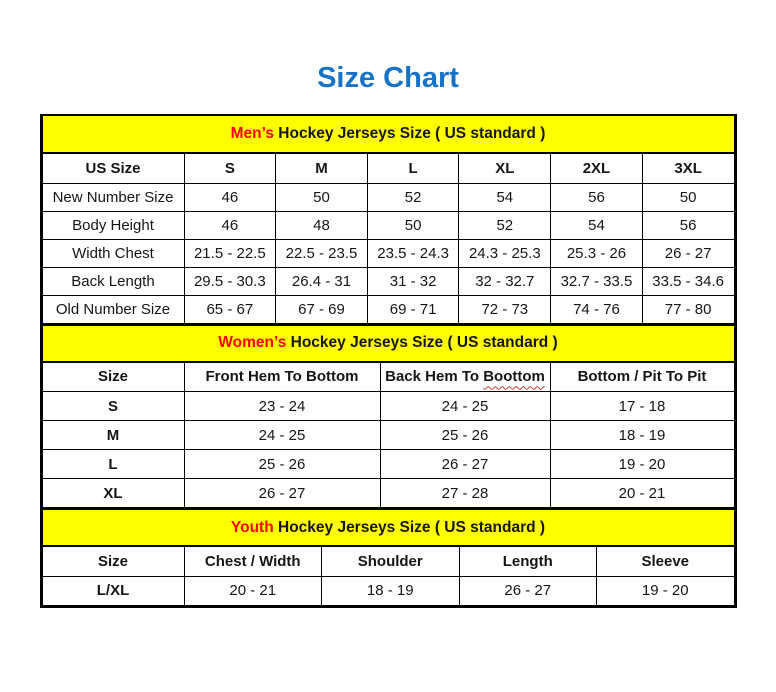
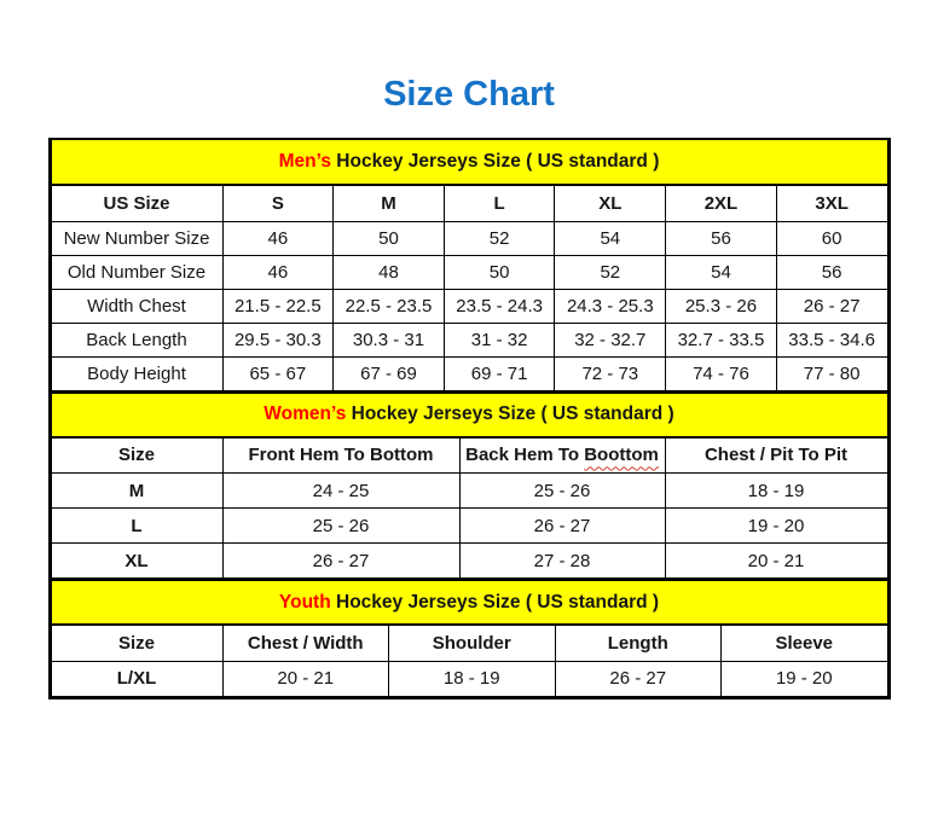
  Size Chart
  Men’s Hockey Jerseys Size ( US standard )
  US Size	S	M	L	XL	2XL	3XL
- New Number Size	46	50	52	54	56	50
+ New Number Size	46	50	52	54	56	60
- Body Height	46	48	50	52	54	56
+ Old Number Size	46	48	50	52	54	56
  Width Chest	21.5 - 22.5	22.5 - 23.5	23.5 - 24.3	24.3 - 25.3	25.3 - 26	26 - 27
- Back Length	29.5 - 30.3	26.4 - 31	31 - 32	32 - 32.7	32.7 - 33.5	33.5 - 34.6
+ Back Length	29.5 - 30.3	30.3 - 31	31 - 32	32 - 32.7	32.7 - 33.5	33.5 - 34.6
- Old Number Size	65 - 67	67 - 69	69 - 71	72 - 73	74 - 76	77 - 80
+ Body Height	65 - 67	67 - 69	69 - 71	72 - 73	74 - 76	77 - 80
  Women’s Hockey Jerseys Size ( US standard )
- Size	Front Hem To Bottom	Back Hem To Boottom	Bottom / Pit To Pit
+ Size	Front Hem To Bottom	Back Hem To Boottom	Chest / Pit To Pit
- S	23 - 24	24 - 25	17 - 18
  M	24 - 25	25 - 26	18 - 19
  L	25 - 26	26 - 27	19 - 20
  XL	26 - 27	27 - 28	20 - 21
  Youth Hockey Jerseys Size ( US standard )
  Size	Chest / Width	Shoulder	Length	Sleeve
  L/XL	20 - 21	18 - 19	26 - 27	19 - 20
